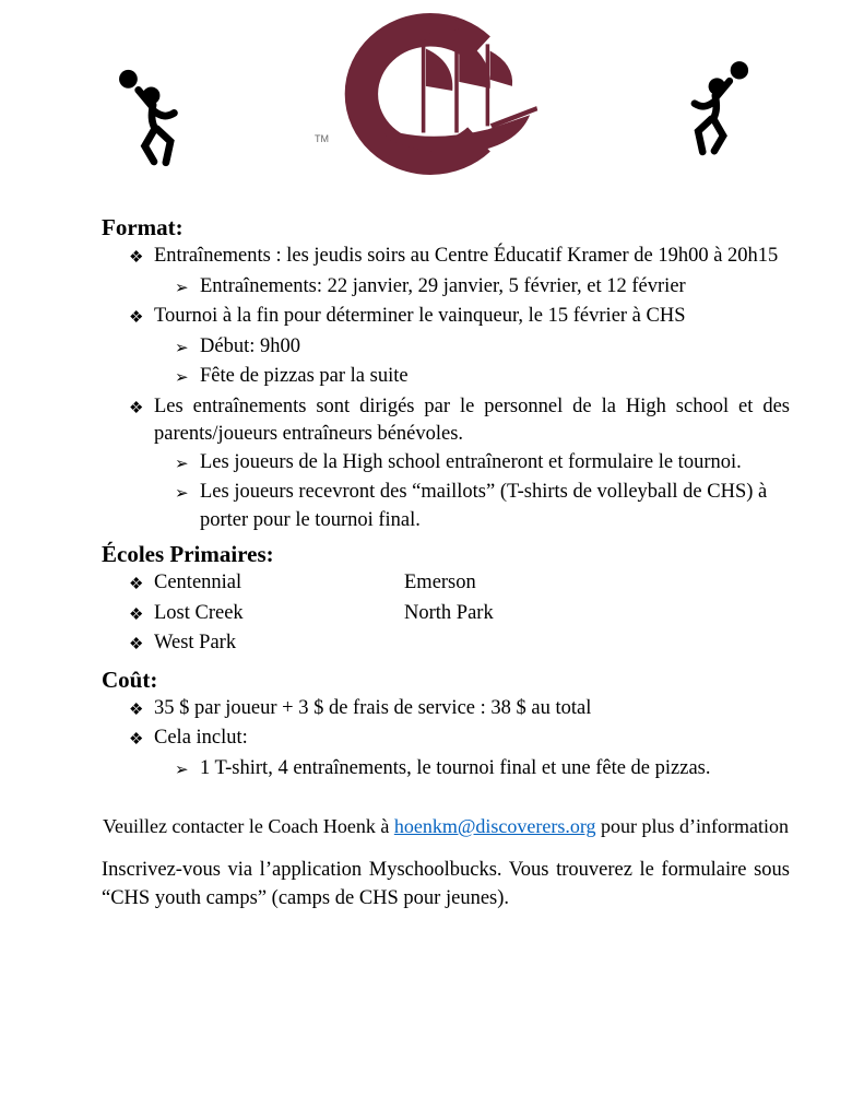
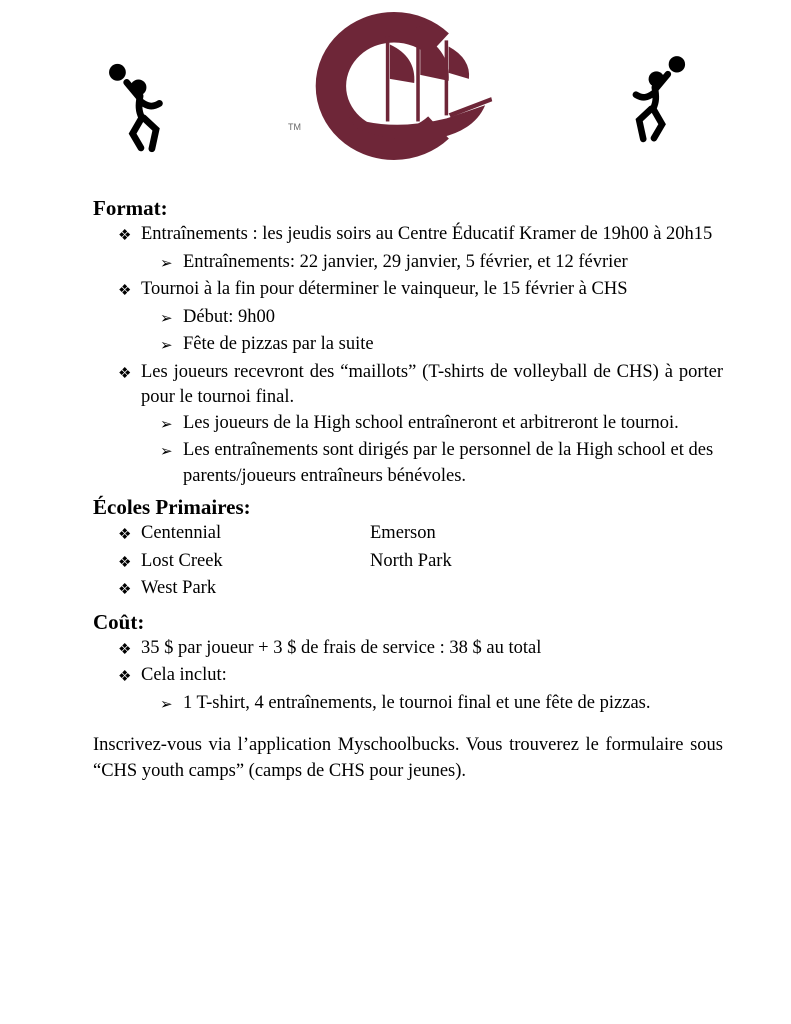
  TM
  Format:
  ❖
  Entraînements : les jeudis soirs au Centre Éducatif Kramer de 19h00 à 20h15
  ➢
  Entraînements: 22 janvier, 29 janvier, 5 février, et 12 février
  ❖
  Tournoi à la fin pour déterminer le vainqueur, le 15 février à CHS
  ➢
  Début: 9h00
  ➢
  Fête de pizzas par la suite
  ❖
- Les entraînements sont dirigés par le personnel de la High school et des parents/joueurs entraîneurs bénévoles.
+ Les joueurs recevront des “maillots” (T-shirts de volleyball de CHS) à porter pour le tournoi final.
  ➢
- Les joueurs de la High school entraîneront et formulaire le tournoi.
+ Les joueurs de la High school entraîneront et arbitreront le tournoi.
  ➢
- Les joueurs recevront des “maillots” (T-shirts de volleyball de CHS) à porter pour le tournoi final.
+ Les entraînements sont dirigés par le personnel de la High school et des parents/joueurs entraîneurs bénévoles.
  Écoles Primaires:
  ❖
  Centennial
  Emerson
  ❖
  Lost Creek
  North Park
  ❖
  West Park
  Coût:
  ❖
  35 $ par joueur + 3 $ de frais de service : 38 $ au total
  ❖
  Cela inclut:
  ➢
  1 T-shirt, 4 entraînements, le tournoi final et une fête de pizzas.
- Veuillez contacter le Coach Hoenk à hoenkm@discoverers.org pour plus d’information
  Inscrivez-vous via l’application Myschoolbucks. Vous trouverez le formulaire sous “CHS youth camps” (camps de CHS pour jeunes).
